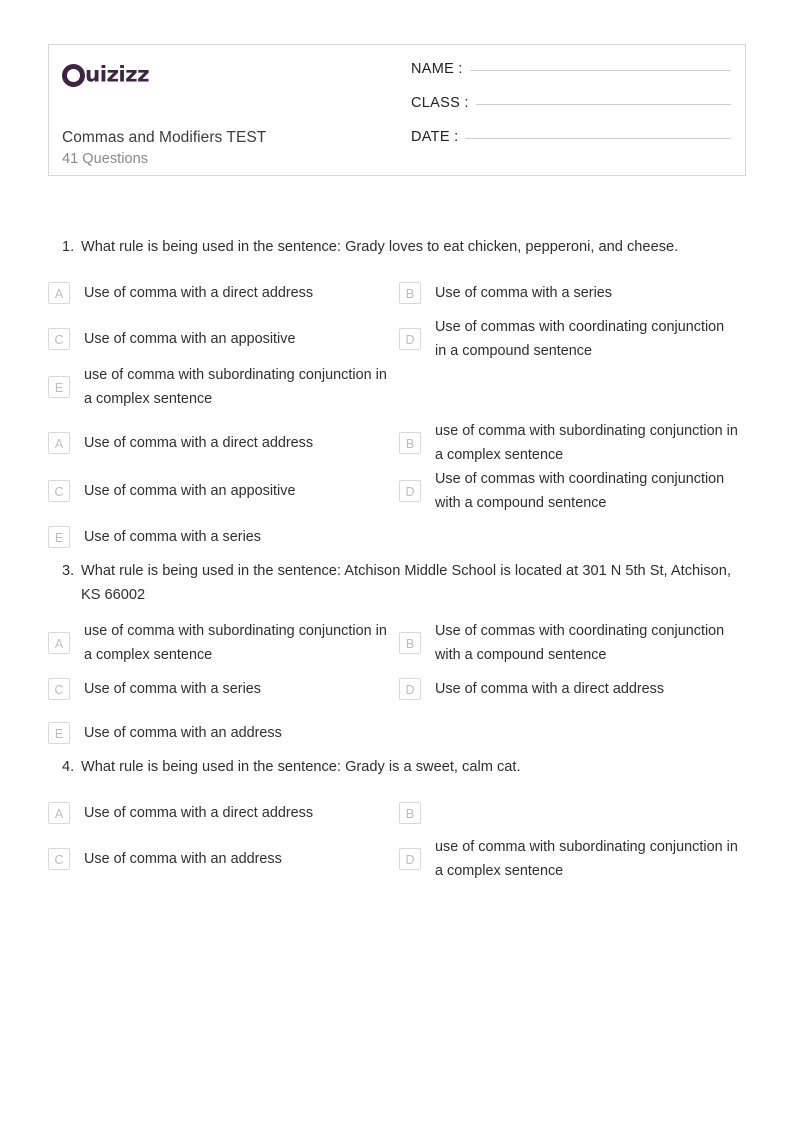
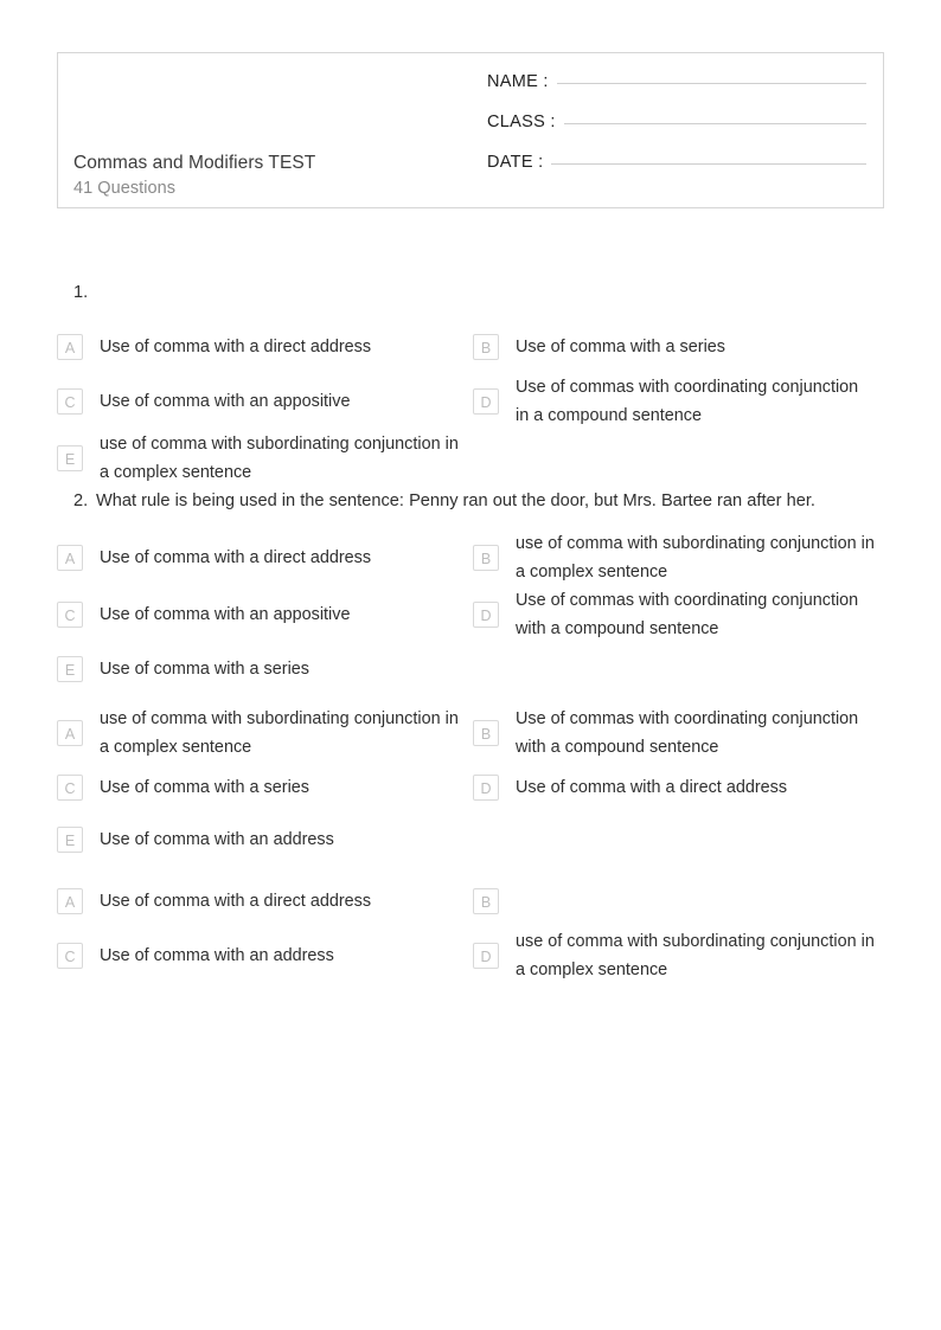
- uizizz
  Commas and Modifiers TEST
  41 Questions
  NAME :
  CLASS :
  DATE :
  1.
- What rule is being used in the sentence: Grady loves to eat chicken, pepperoni, and cheese.
  A
  Use of comma with a direct address
  B
  Use of comma with a series
  C
  Use of comma with an appositive
  D
  Use of commas with coordinating conjunction in a compound sentence
  E
  use of comma with subordinating conjunction in a complex sentence
+ 2.
+ What rule is being used in the sentence: Penny ran out the door, but Mrs. Bartee ran after her.
  A
  Use of comma with a direct address
  B
  use of comma with subordinating conjunction in a complex sentence
  C
  Use of comma with an appositive
  D
  Use of commas with coordinating conjunction with a compound sentence
  E
  Use of comma with a series
- 3.
- What rule is being used in the sentence: Atchison Middle School is located at 301 N 5th St, Atchison, KS 66002
  A
  use of comma with subordinating conjunction in a complex sentence
  B
  Use of commas with coordinating conjunction with a compound sentence
  C
  Use of comma with a series
  D
  Use of comma with a direct address
  E
  Use of comma with an address
- 4.
- What rule is being used in the sentence: Grady is a sweet, calm cat.
  A
  Use of comma with a direct address
  B
  C
  Use of comma with an address
  D
  use of comma with subordinating conjunction in a complex sentence
